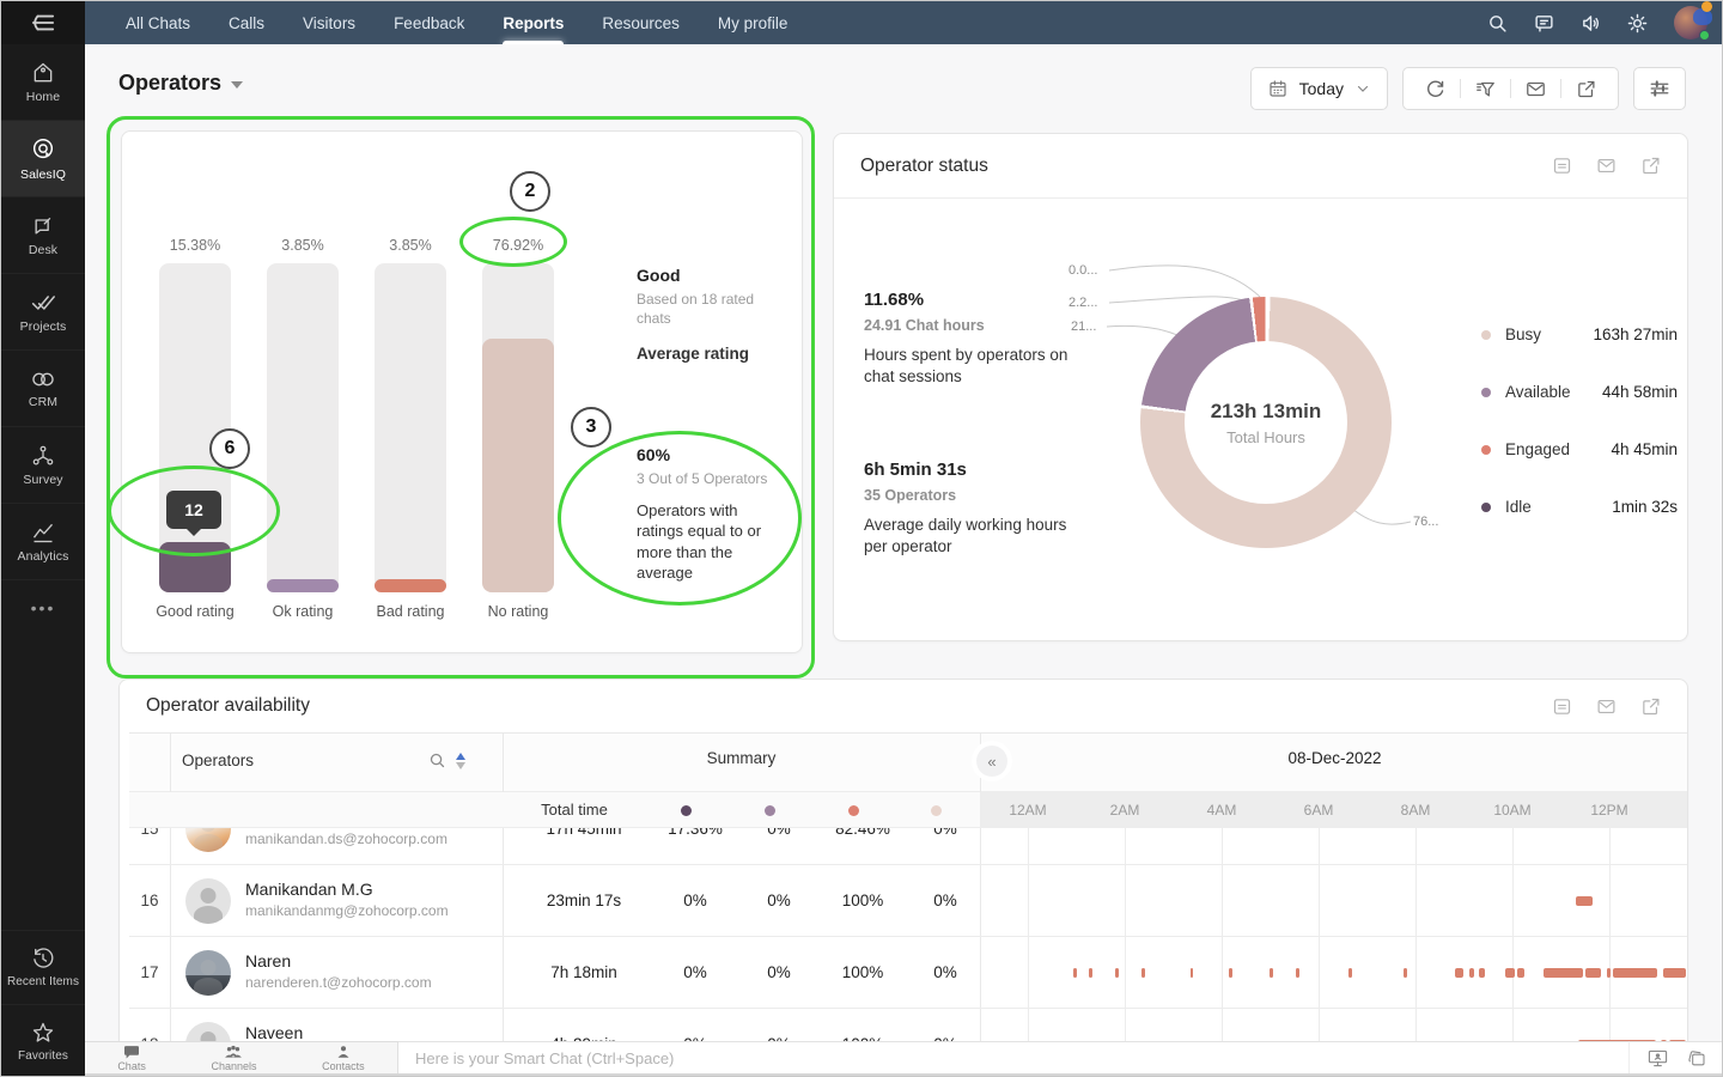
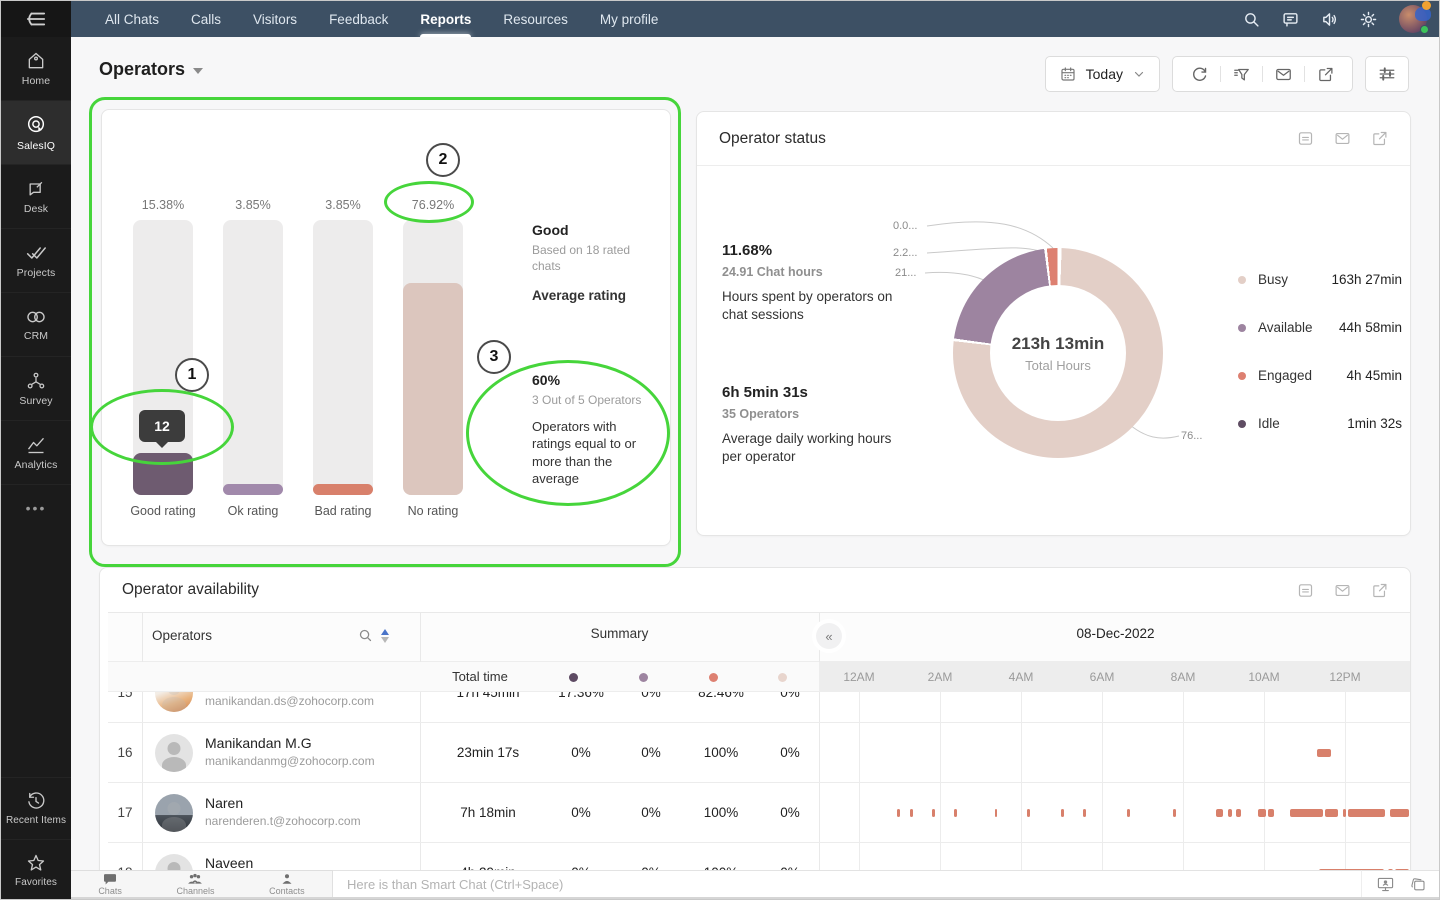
  All Chats
  Calls
  Visitors
  Feedback
  Reports
  Resources
  My profile
  Home
  SalesIQ
  Desk
  Projects
  CRM
  Survey
  Analytics
  •••
  Recent Items
  Favorites
  Operators
  Today
  15.38%
  3.85%
  3.85%
  76.92%
  Good rating
  Ok rating
  Bad rating
  No rating
  12
  Good
  Based on 18 rated chats
  Average rating
  60%
  3 Out of 5 Operators
  Operators with ratings equal to or more than the average
- 6
+ 1
  2
  3
  Operator status
  11.68%
  24.91 Chat hours
  Hours spent by operators on chat sessions
  6h 5min 31s
  35 Operators
  Average daily working hours per operator
  213h 13min
  Total Hours
  0.0...
  2.2...
  21...
  76...
  Busy
  163h 27min
  Available
  44h 58min
  Engaged
  4h 45min
  Idle
  1min 32s
  Operator availability
  Operators
  Summary
  «
  08-Dec-2022
  Total time
  12AM
  2AM
  4AM
  6AM
  8AM
  10AM
  12PM
  15
  manikandan.ds@zohocorp.com
  17h 45min
  17.36%
  0%
  82.46%
  0%
  16
  Manikandan M.G
  manikandanmg@zohocorp.com
  23min 17s
  0%
  0%
  100%
  0%
  17
  Naren
  narenderen.t@zohocorp.com
  7h 18min
  0%
  0%
  100%
  0%
  Naveen
  Chats
  Channels
  Contacts
- Here is your Smart Chat (Ctrl+Space)
+ Here is than Smart Chat (Ctrl+Space)
